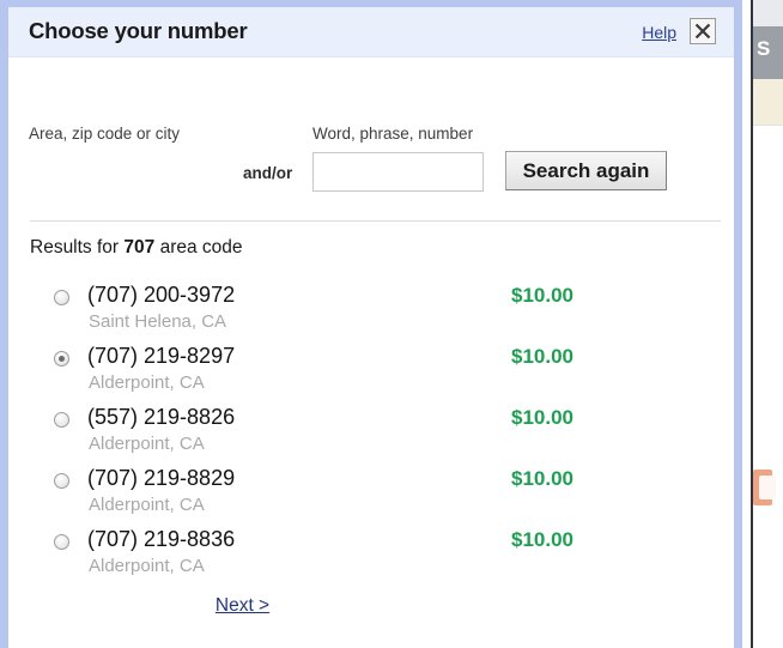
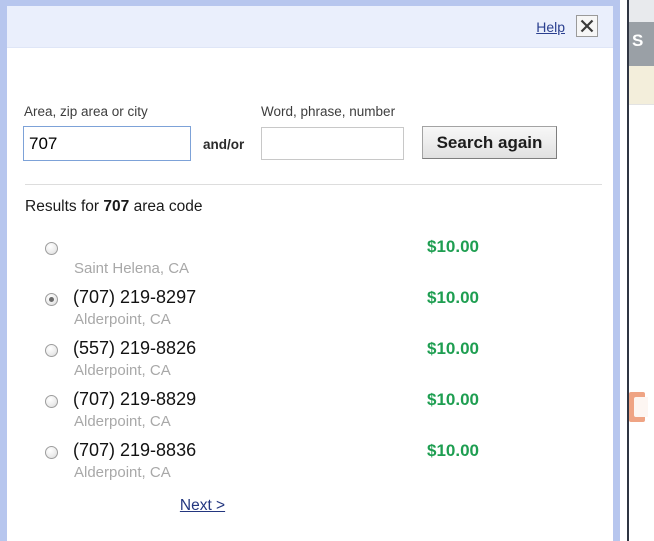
  S
- Choose your number
  Help
- Area, zip code or city
+ Area, zip area or city
  Word, phrase, number
+ 707
  and/or
  Search again
  Results for 707 area code
- (707) 200-3972
  Saint Helena, CA
  $10.00
  (707) 219-8297
  Alderpoint, CA
  $10.00
  (557) 219-8826
  Alderpoint, CA
  $10.00
  (707) 219-8829
  Alderpoint, CA
  $10.00
  (707) 219-8836
  Alderpoint, CA
  $10.00
  Next >
